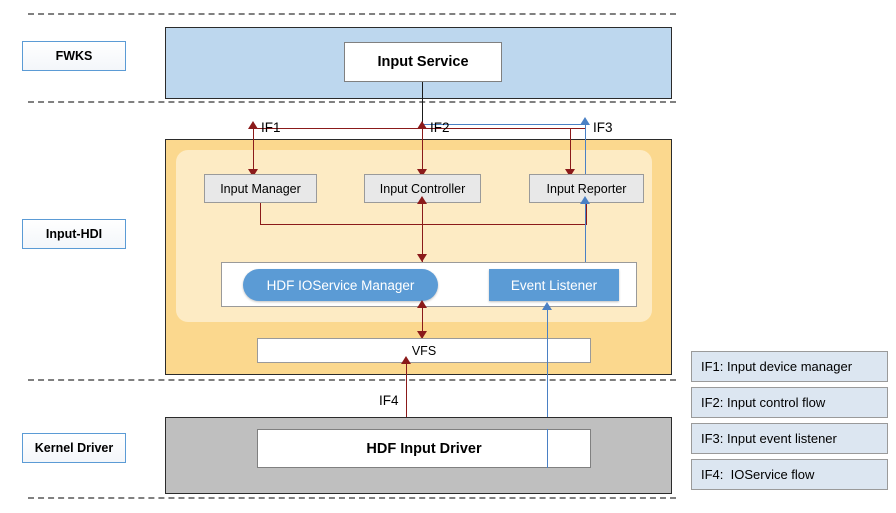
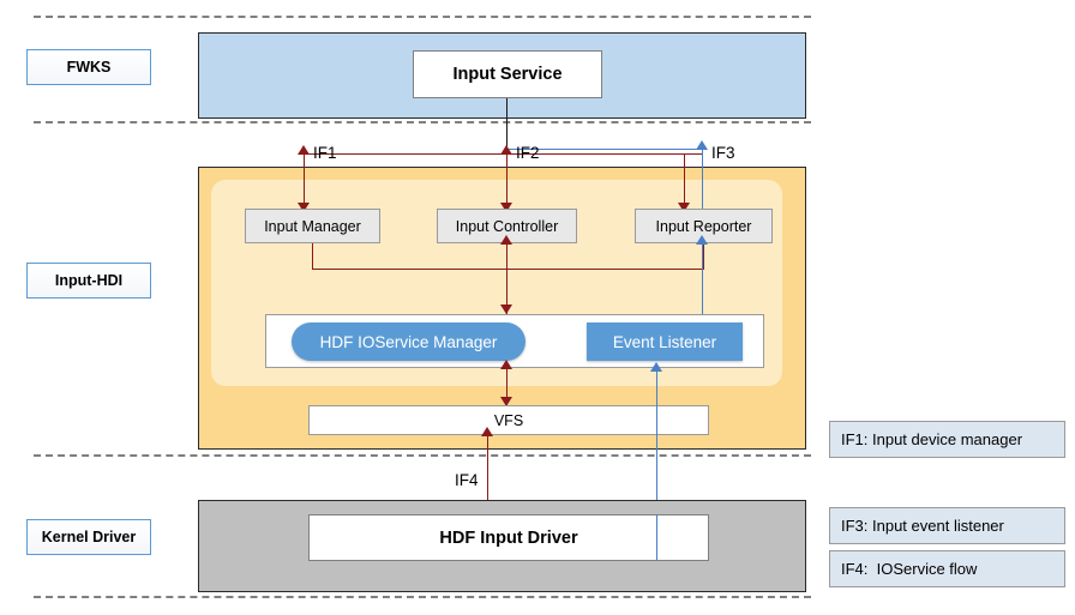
  FWKS
  Input-HDI
  Kernel Driver
  Input Service
  IF1
  IF2
  IF3
  Input Manager
  Input Controller
  Input Reporter
  HDF IOService Manager
  Event Listener
  VFS
  IF4
  HDF Input Driver
  IF1: Input device manager
- IF2: Input control flow
  IF3: Input event listener
  IF4: IOService flow
